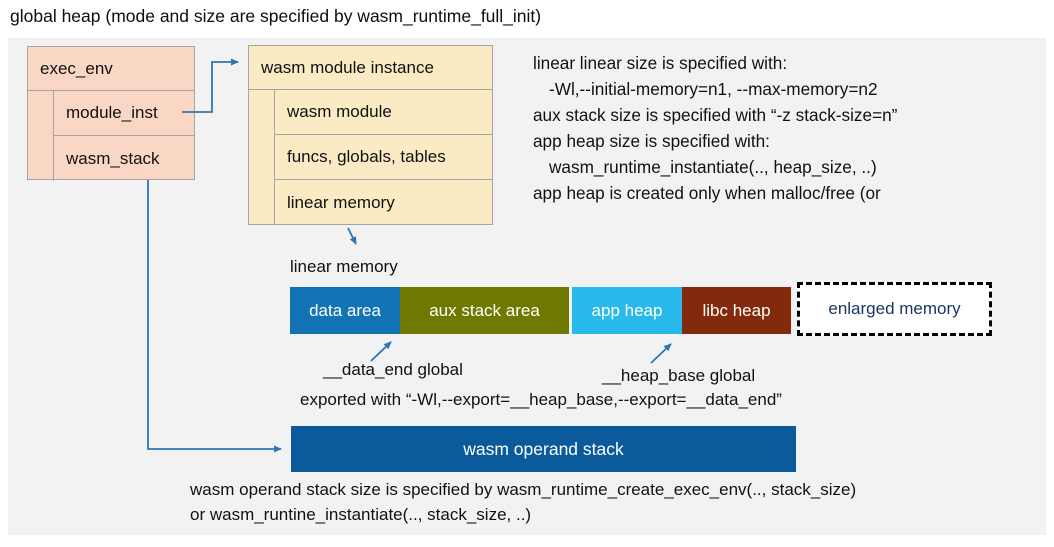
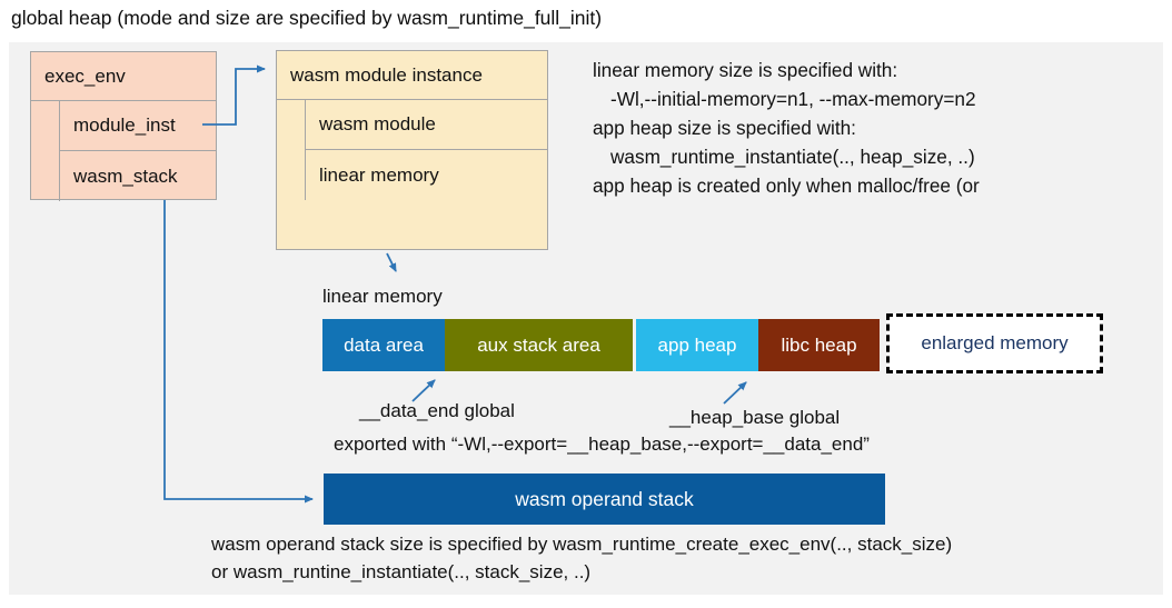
  global heap (mode and size are specified by wasm_runtime_full_init)
  exec_env
  module_inst
  wasm_stack
  wasm module instance
  wasm module
- funcs, globals, tables
  linear memory
- linear linear size is specified with:
+ linear memory size is specified with:
  -Wl,--initial-memory=n1, --max-memory=n2
- aux stack size is specified with “-z stack-size=n”
  app heap size is specified with:
  wasm_runtime_instantiate(.., heap_size, ..)
  app heap is created only when malloc/free (or
  linear memory
  data area
  aux stack area
  app heap
  libc heap
  enlarged memory
  __data_end global
  __heap_base global
  exported with “-Wl,--export=__heap_base,--export=__data_end”
  wasm operand stack
  wasm operand stack size is specified by wasm_runtime_create_exec_env(.., stack_size)
  or wasm_runtine_instantiate(.., stack_size, ..)
